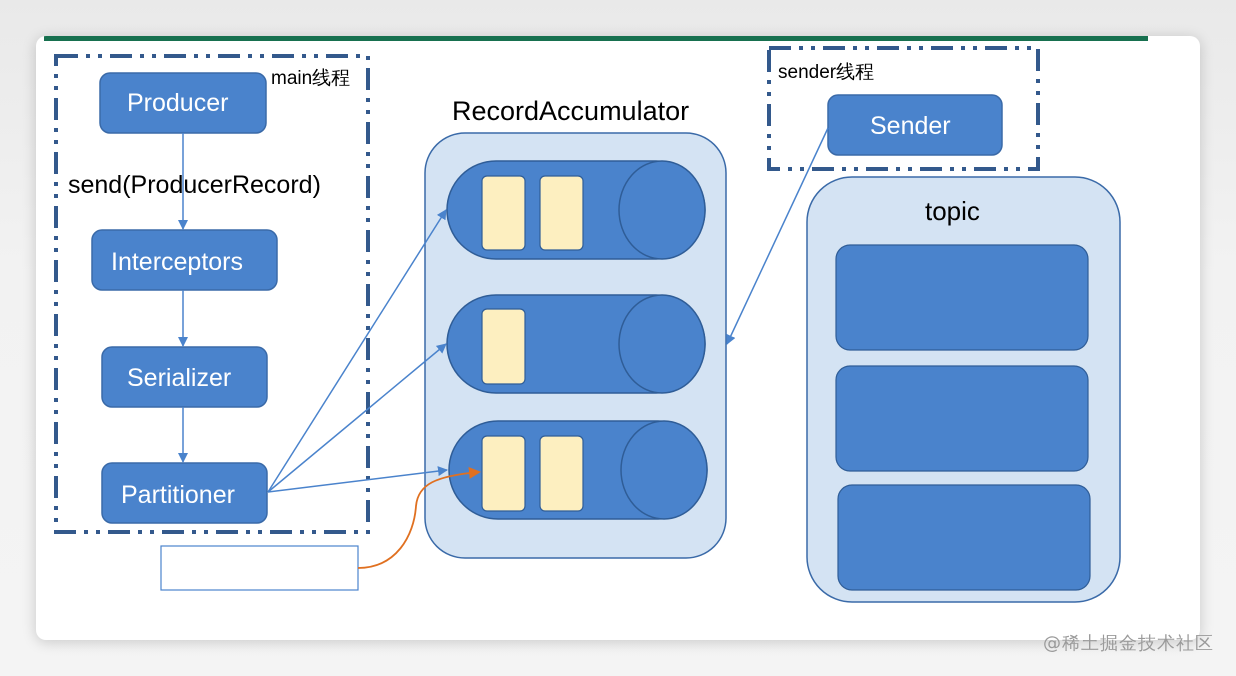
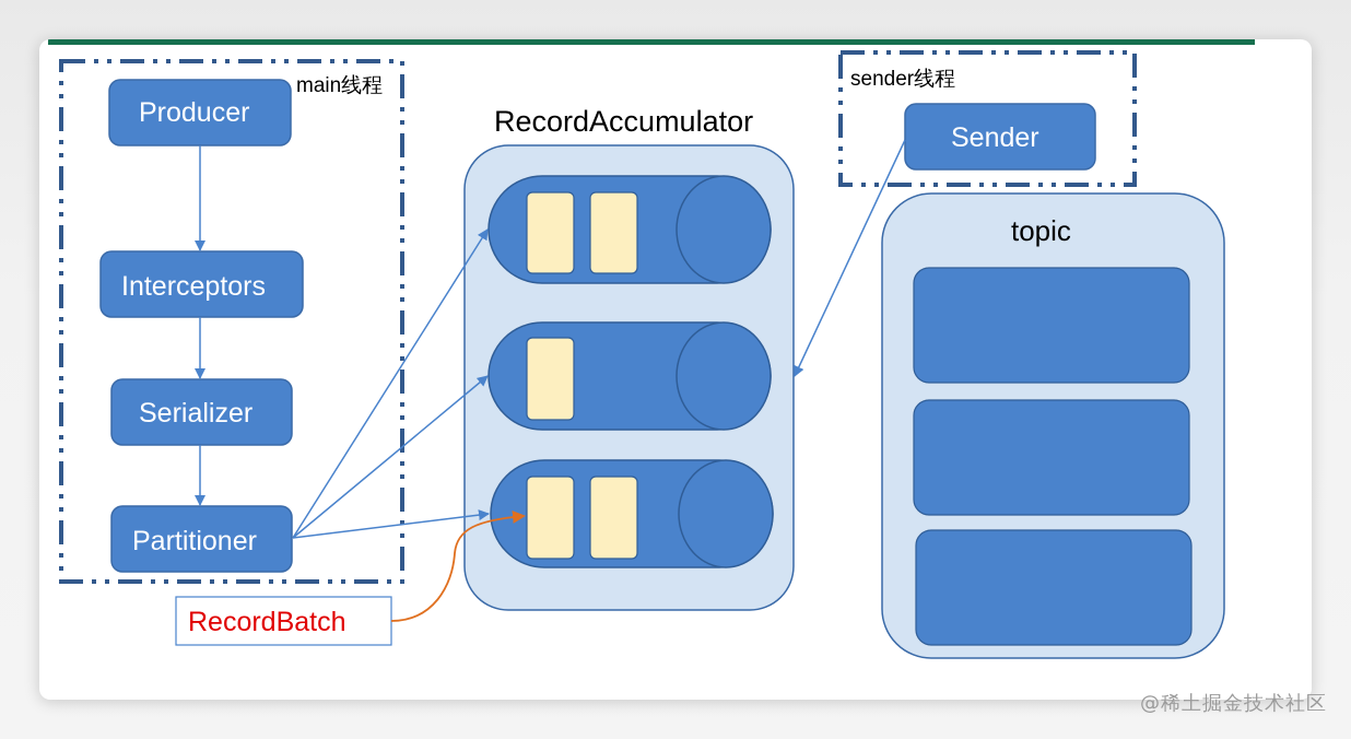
  main线程
  Producer
- send(ProducerRecord)
  Interceptors
  Serializer
  Partitioner
  RecordAccumulator
  sender线程
  Sender
  topic
+ RecordBatch
  @稀土掘金技术社区
